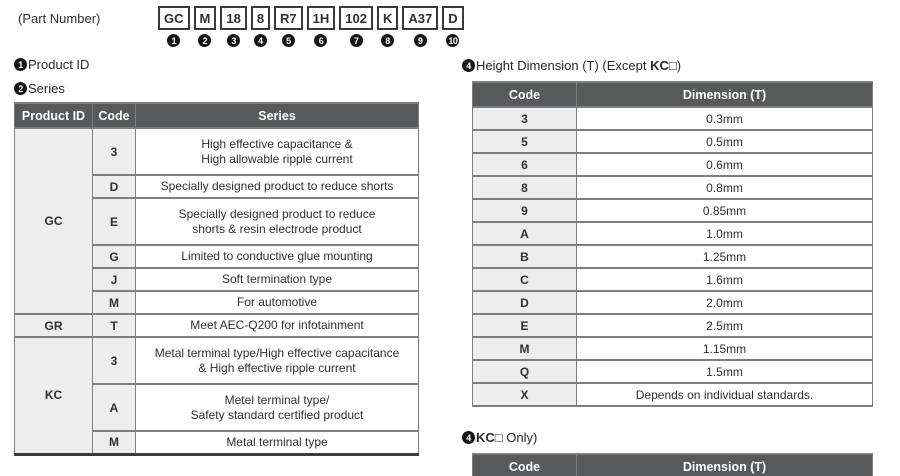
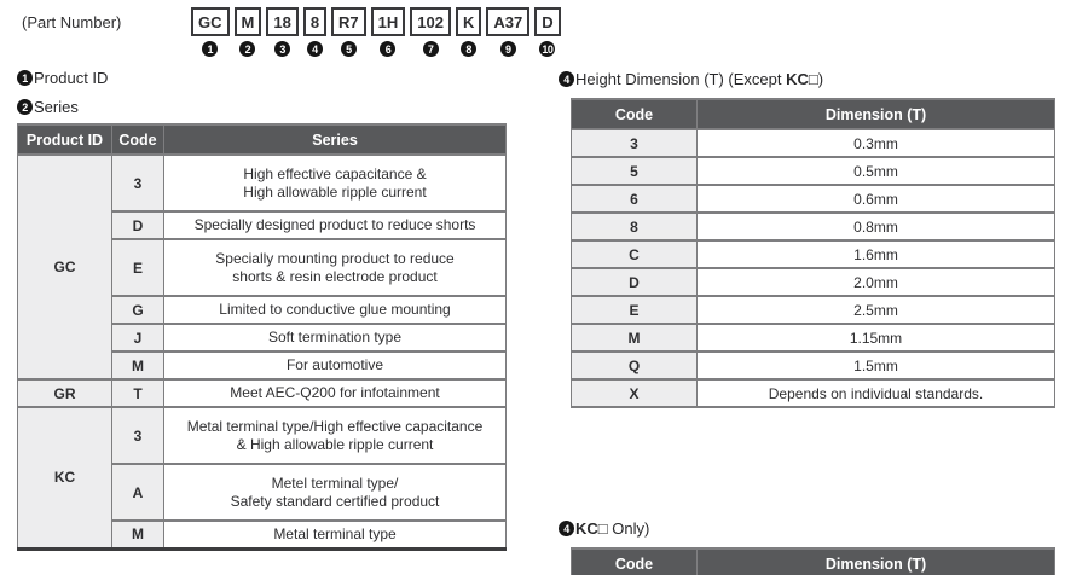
  (Part Number)
  GC
  1
  M
  2
  18
  3
  8
  4
  R7
  5
  1H
  6
  102
  7
  K
  8
  A37
  9
  D
  10
  1
  Product ID
  2
  Series
  Product ID	Code	Series
  GC	3	High effective capacitance &High allowable ripple current
  D	Specially designed product to reduce shorts
- E	Specially designed product to reduceshorts & resin electrode product
+ E	Specially mounting product to reduceshorts & resin electrode product
  G	Limited to conductive glue mounting
  J	Soft termination type
  M	For automotive
  GR	T	Meet AEC-Q200 for infotainment
- KC	3	Metal terminal type/High effective capacitance& High effective ripple current
+ KC	3	Metal terminal type/High effective capacitance& High allowable ripple current
  A	Metel terminal type/Safety standard certified product
  M	Metal terminal type
  4
  Height Dimension (T) (Except
  KC□
  )
  Code	Dimension (T)
  3	0.3mm
  5	0.5mm
  6	0.6mm
  8	0.8mm
- 9	0.85mm
- A	1.0mm
- B	1.25mm
  C	1.6mm
  D	2.0mm
  E	2.5mm
  M	1.15mm
  Q	1.5mm
  X	Depends on individual standards.
  4
  KC□
  Only)
  Code	Dimension (T)
